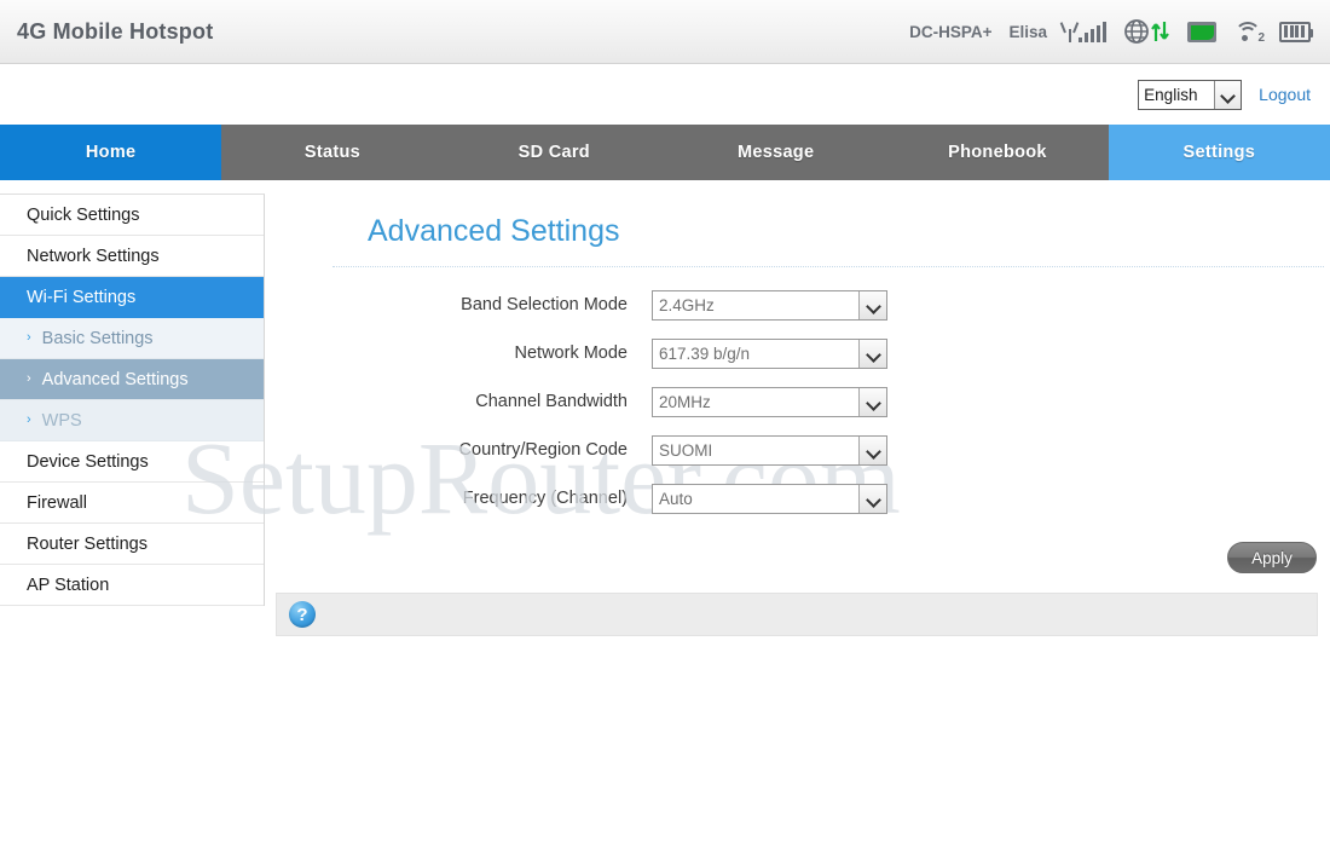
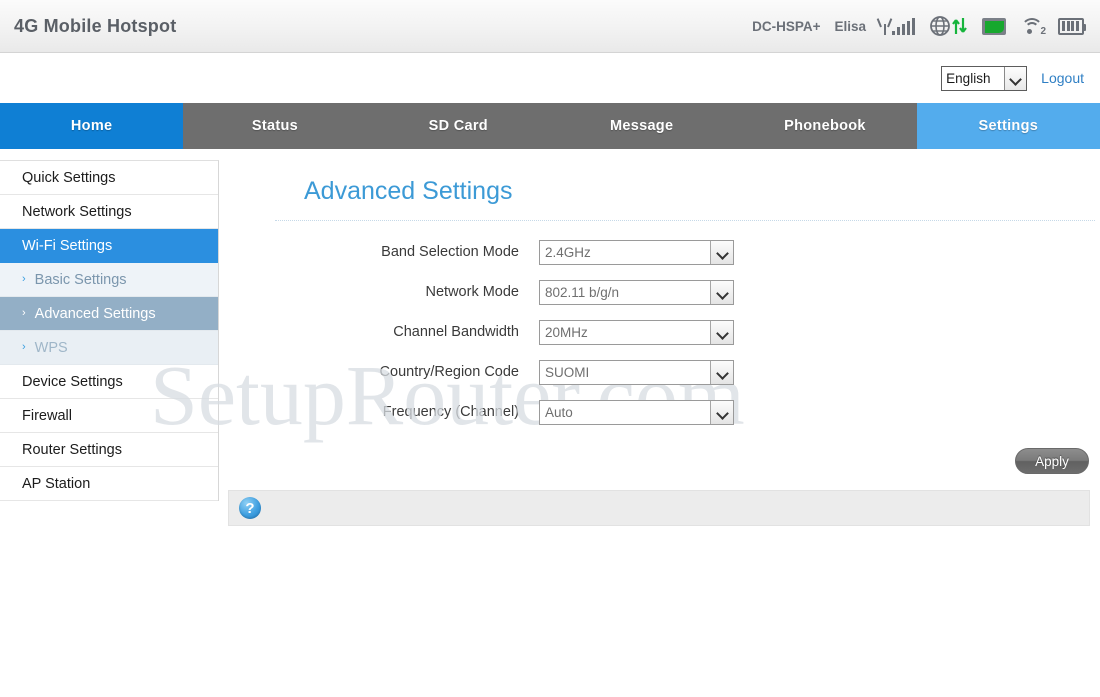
  4G Mobile Hotspot
  DC-HSPA+
  Elisa
  2
  English
  Logout
  Home
  Status
  SD Card
  Message
  Phonebook
  Settings
  Quick Settings
  Network Settings
  Wi-Fi Settings
  ›
  Basic Settings
  ›
  Advanced Settings
  ›
  WPS
  Device Settings
  Firewall
  Router Settings
  AP Station
  SetupRouter.com
  Advanced Settings
  Band Selection Mode
  2.4GHz
  Network Mode
- 617.39 b/g/n
+ 802.11 b/g/n
  Channel Bandwidth
  20MHz
  Country/Region Code
  SUOMI
  Frequency (Channel)
  Auto
  Apply
  ?
